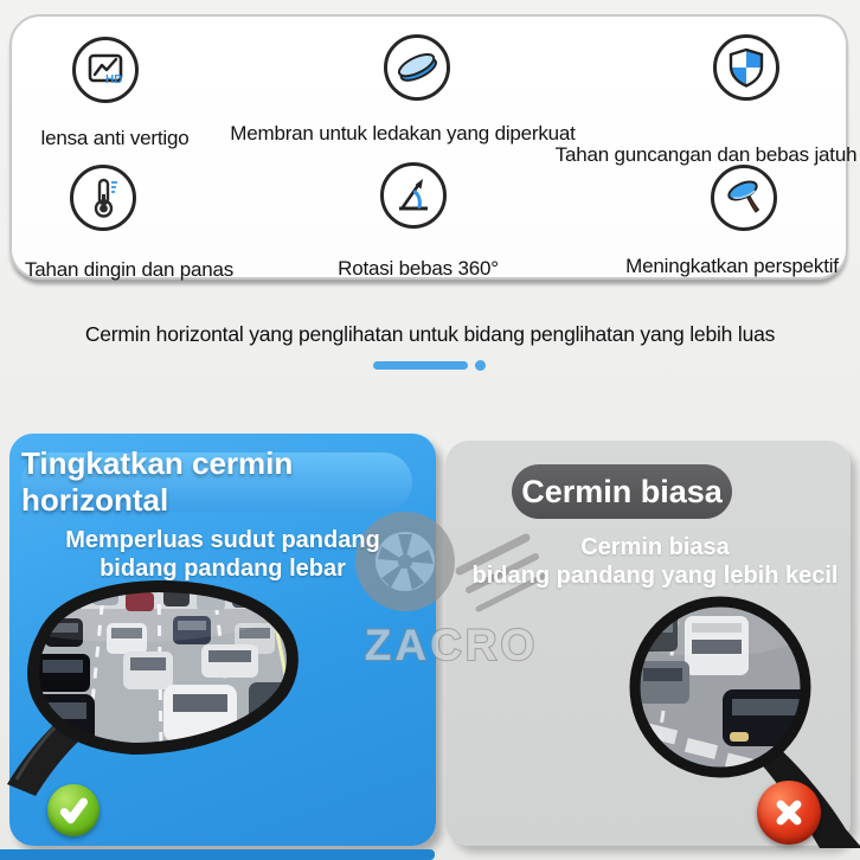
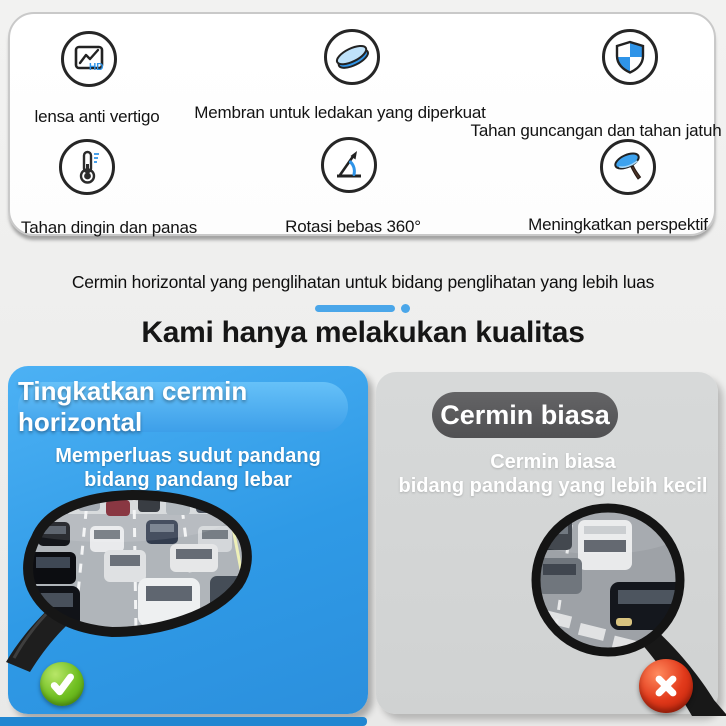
  HD
  lensa anti vertigo
  Membran untuk ledakan yang diperkuat
- Tahan guncangan dan bebas jatuh
+ Tahan guncangan dan tahan jatuh
  Tahan dingin dan panas
  Rotasi bebas 360°
  Meningkatkan perspektif
  Cermin horizontal yang penglihatan untuk bidang penglihatan yang lebih luas
+ Kami hanya melakukan kualitas
  Tingkatkan cermin horizontal
  Memperluas sudut pandang
  bidang pandang lebar
  Cermin biasa
  Cermin biasa
  bidang pandang yang lebih kecil
- ZACRO
